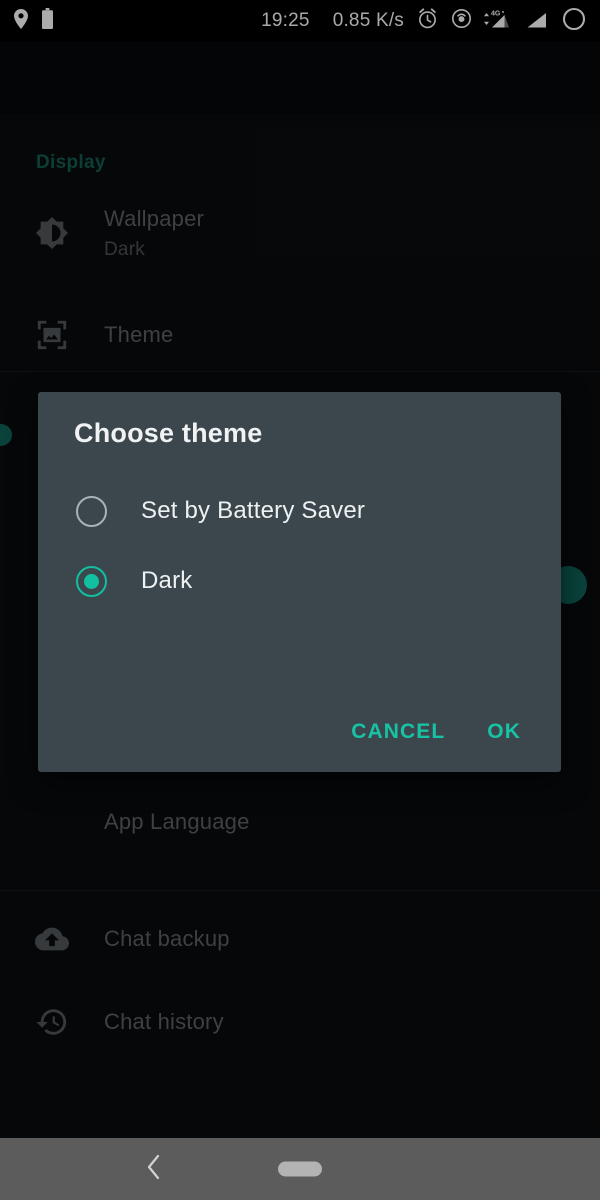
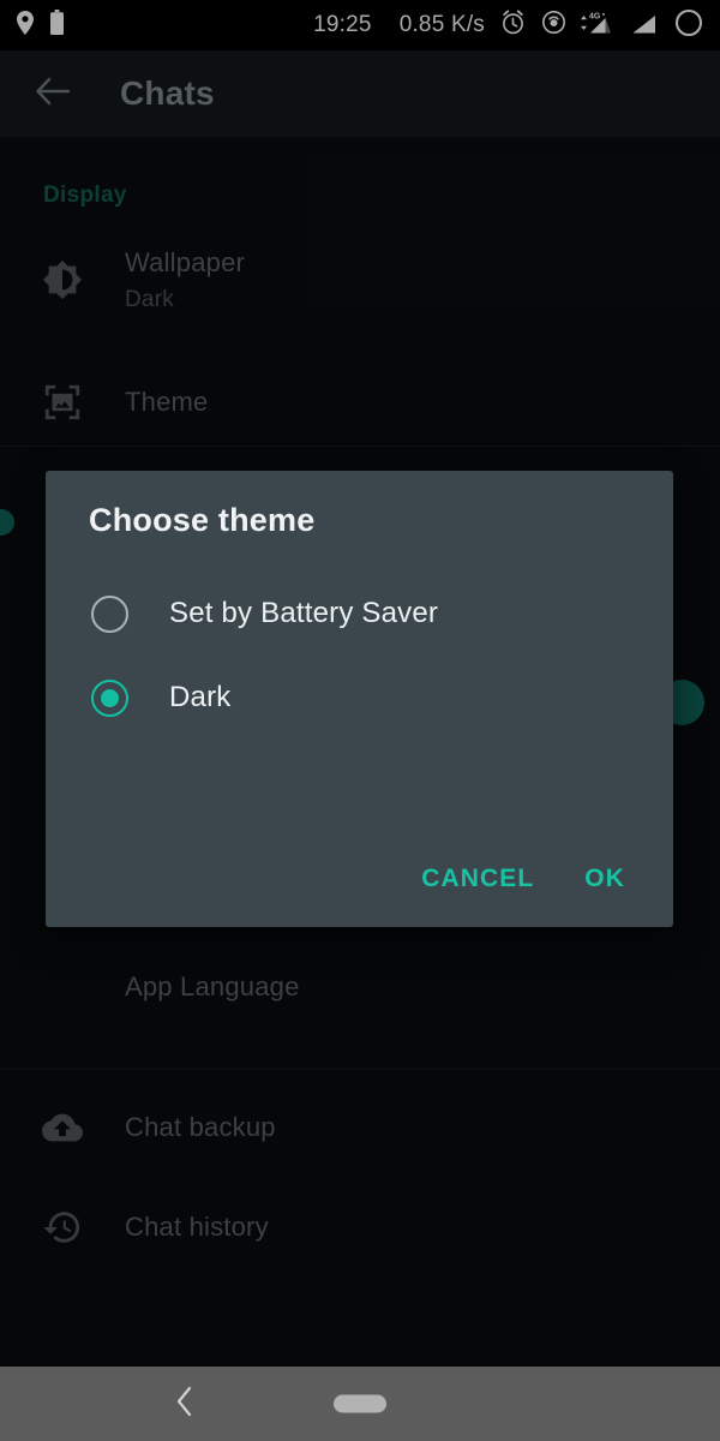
  19:25
  0.85 K/s
+ Chats
  Display
  Wallpaper
  Dark
  Theme
  App Language
  Chat backup
  Chat history
  Choose theme
  Set by Battery Saver
  Dark
  CANCEL
  OK
